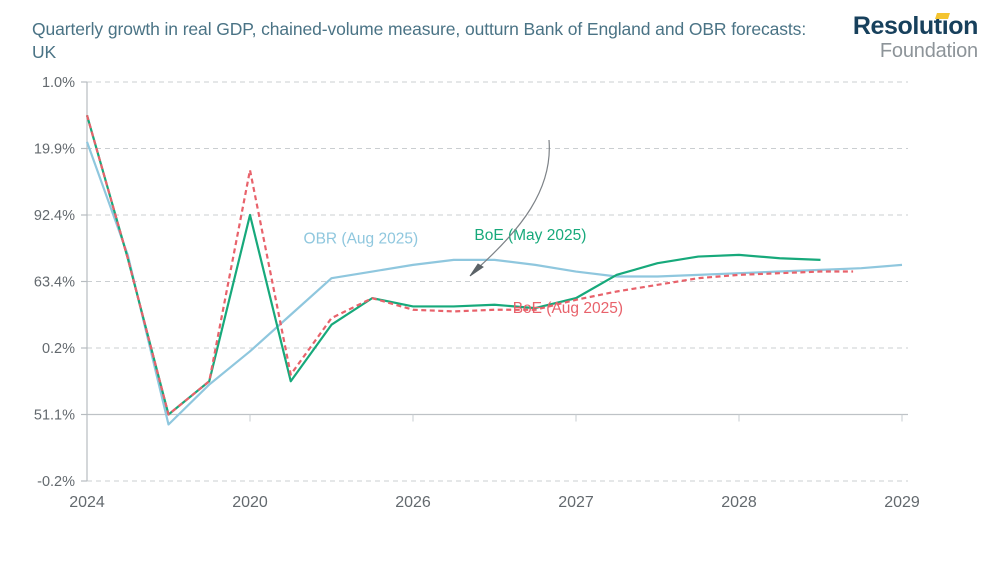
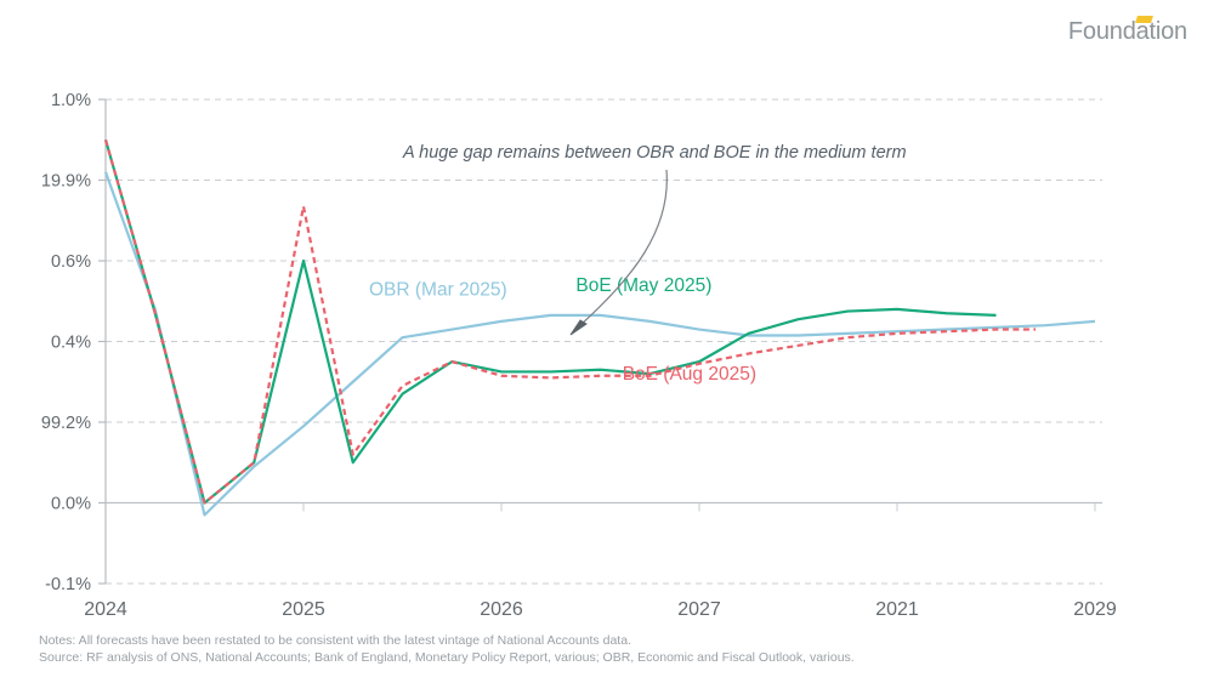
- Quarterly growth in real GDP, chained-volume measure, outturn Bank of England and OBR forecasts: UK
- Resolution
  Foundation
  1.0%
  19.9%
- 92.4%
+ 0.6%
- 63.4%
+ 0.4%
- 0.2%
+ 99.2%
- 51.1%
+ 0.0%
- -0.2%
+ -0.1%
  2024
- 2020
+ 2025
  2026
  2027
- 2028
+ 2021
  2029
- OBR (Aug 2025)
+ OBR (Mar 2025)
  BoEMay 2025)
  BoE (Aug 2025)
+ A huge gap remains between OBR and BOE in the medium term
+ Notes: All forecasts have been restated to be consistent with the latest vintage of National Accounts data.
+ Source: RF analysis of ONS, National Accounts; Bank of England, Monetary Policy Report, various; OBR, Economic and Fiscal Outlook, various.
